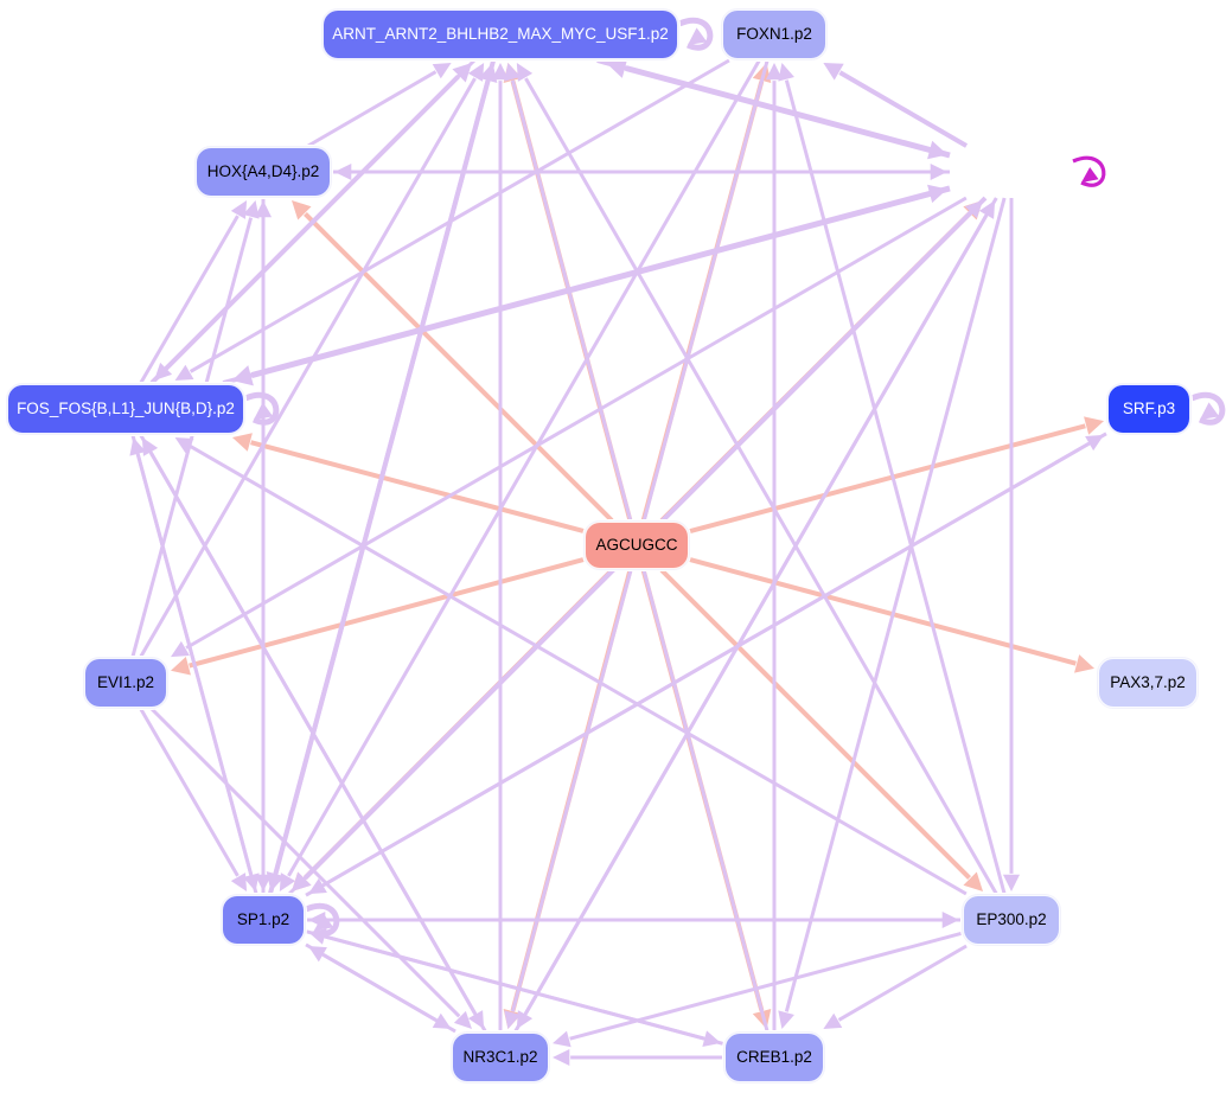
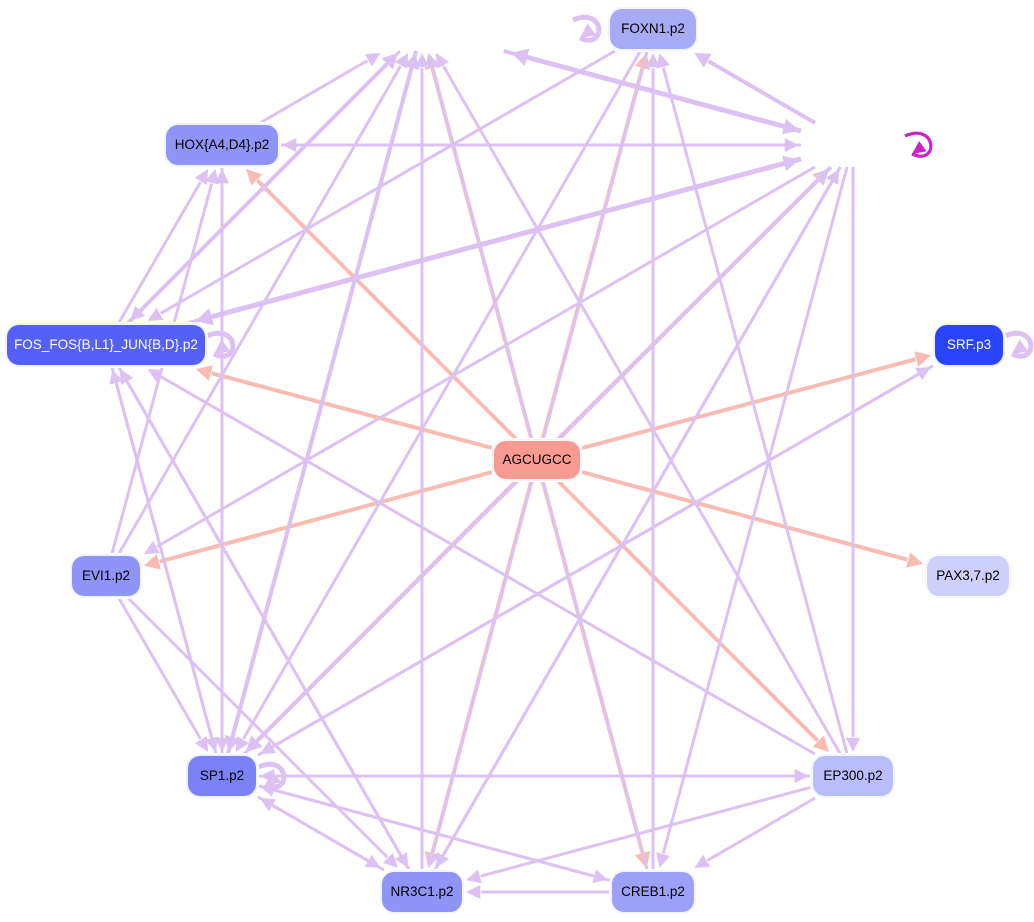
- ARNT_ARNT2_BHLHB2_MAX_MYC_USF1.p2
  FOXN1.p2
  HOX{A4,D4}.p2
  FOS_FOS{B,L1}_JUN{B,D}.p2
  SRF.p3
  AGCUGCC
  EVI1.p2
  PAX3,7.p2
  SP1.p2
  EP300.p2
  NR3C1.p2
  CREB1.p2
